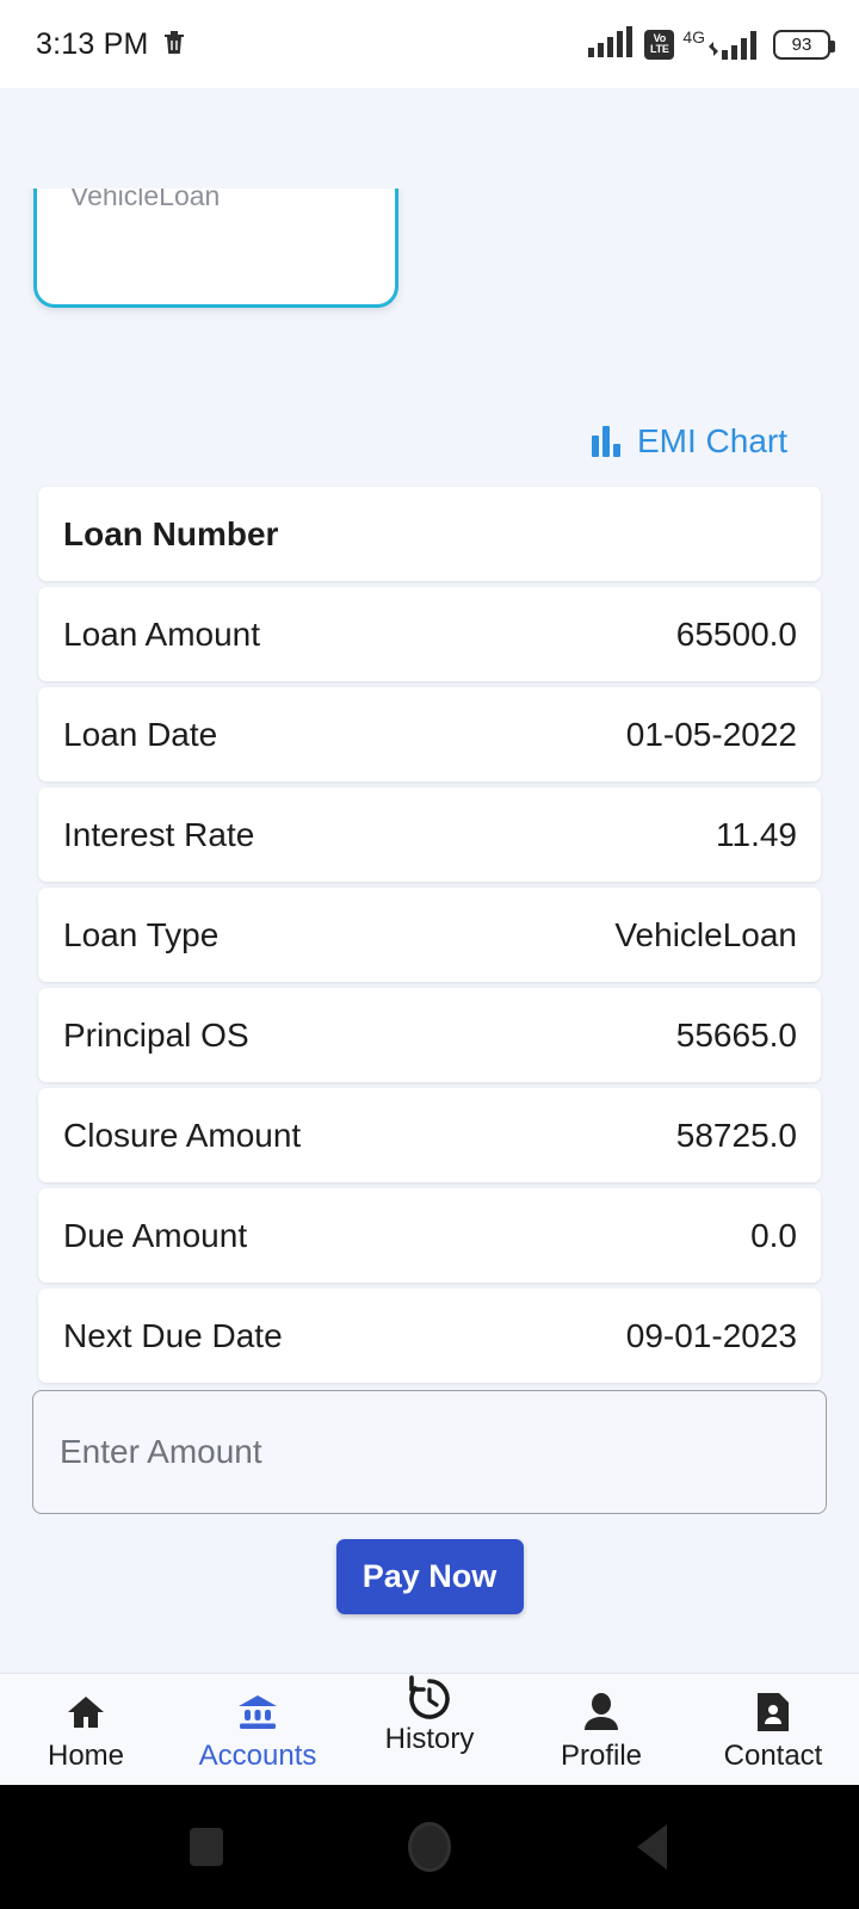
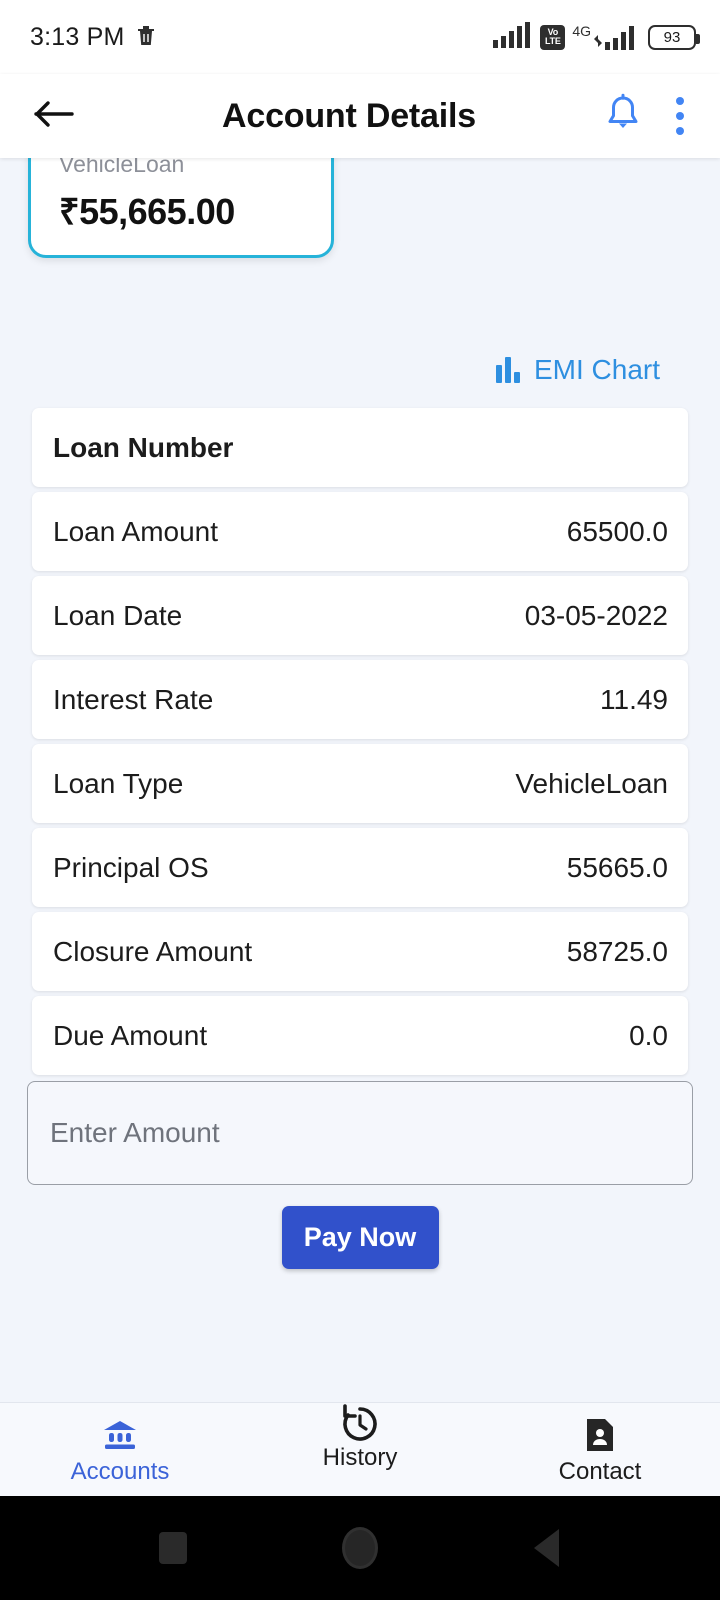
  3:13 PM
  Vo
  LTE
  4G
  93
+ Account Details
  VehicleLoan
+ ₹55,665.00
  EMI Chart
  Loan Number
  Loan Amount
  65500.0
  Loan Date
- 01-05-2022
+ 03-05-2022
  Interest Rate
  11.49
  Loan Type
  VehicleLoan
  Principal OS
  55665.0
  Closure Amount
  58725.0
  Due Amount
  0.0
- Next Due Date
- 09-01-2023
  Enter Amount
  Pay Now
- Home
  Accounts
  History
- Profile
  Contact
